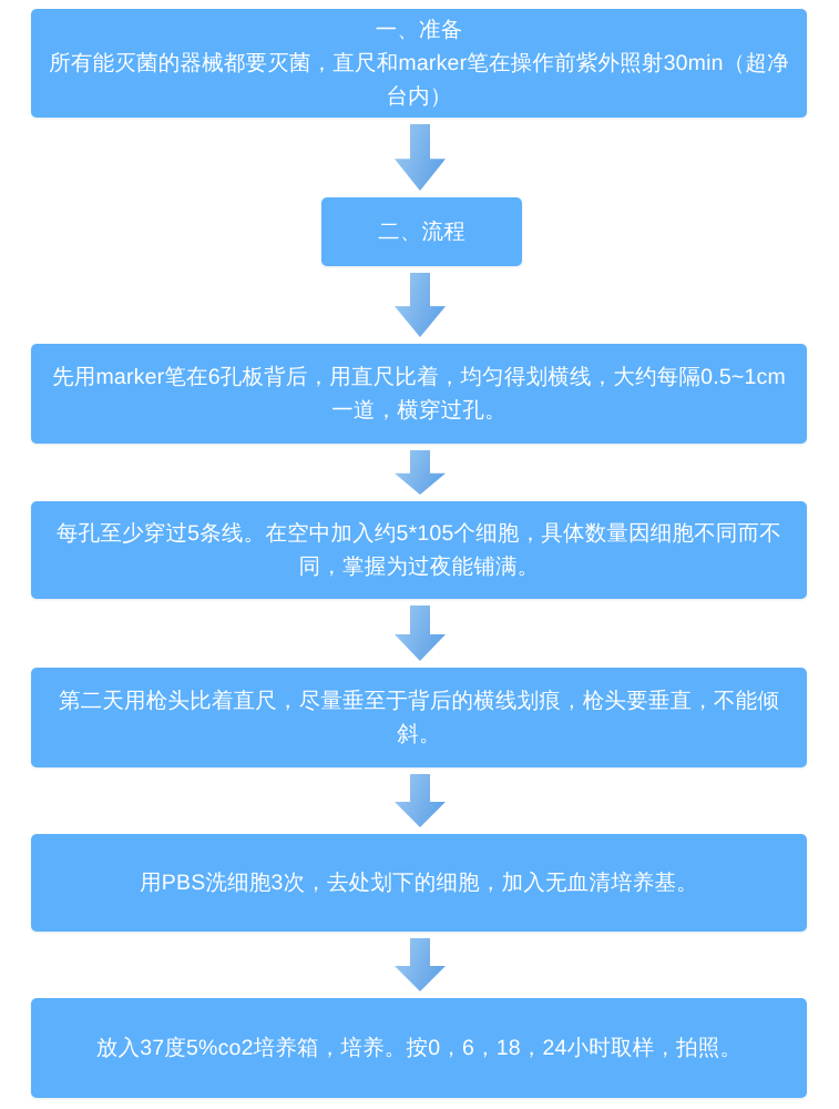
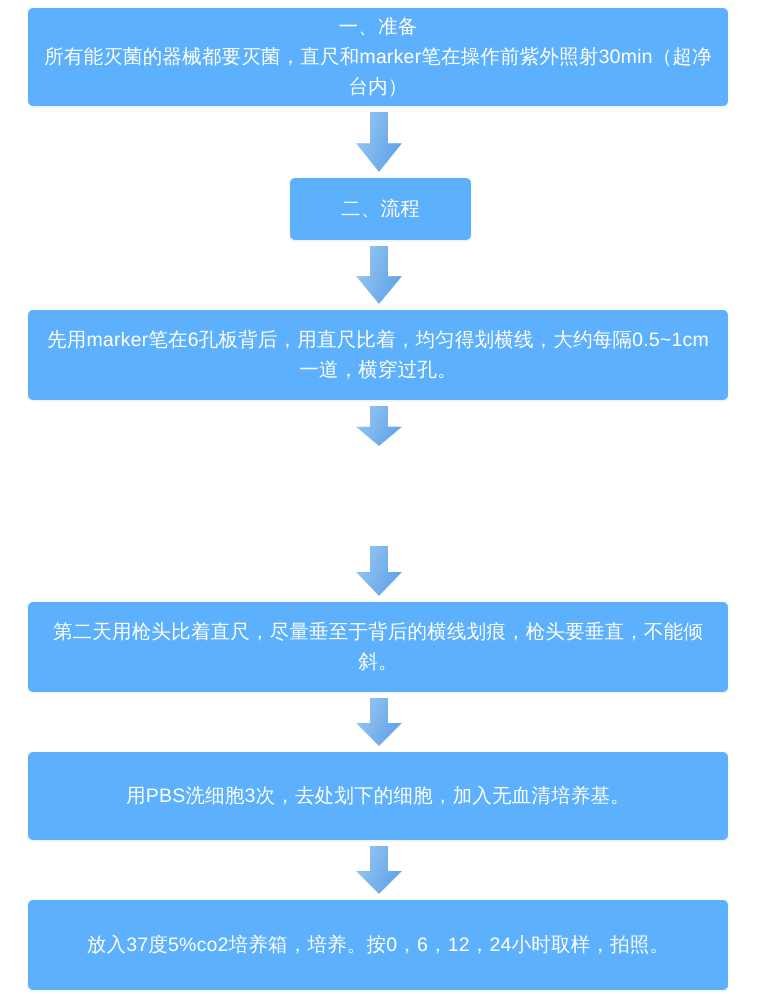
  一、准备
  所有能灭菌的器械都要灭菌，直尺和marker笔在操作前紫外照射30min（超净台内）
  二、流程
  先用marker笔在6孔板背后，用直尺比着，均匀得划横线，大约每隔0.5~1cm一道，横穿过孔。
- 每孔至少穿过5条线。在空中加入约5*105个细胞，具体数量因细胞不同而不同，掌握为过夜能铺满。
  第二天用枪头比着直尺，尽量垂至于背后的横线划痕，枪头要垂直，不能倾斜。
  用PBS洗细胞3次，去处划下的细胞，加入无血清培养基。
- 放入37度5%co2培养箱，培养。按0，6，18，24小时取样，拍照。
+ 放入37度5%co2培养箱，培养。按0，6，12，24小时取样，拍照。
